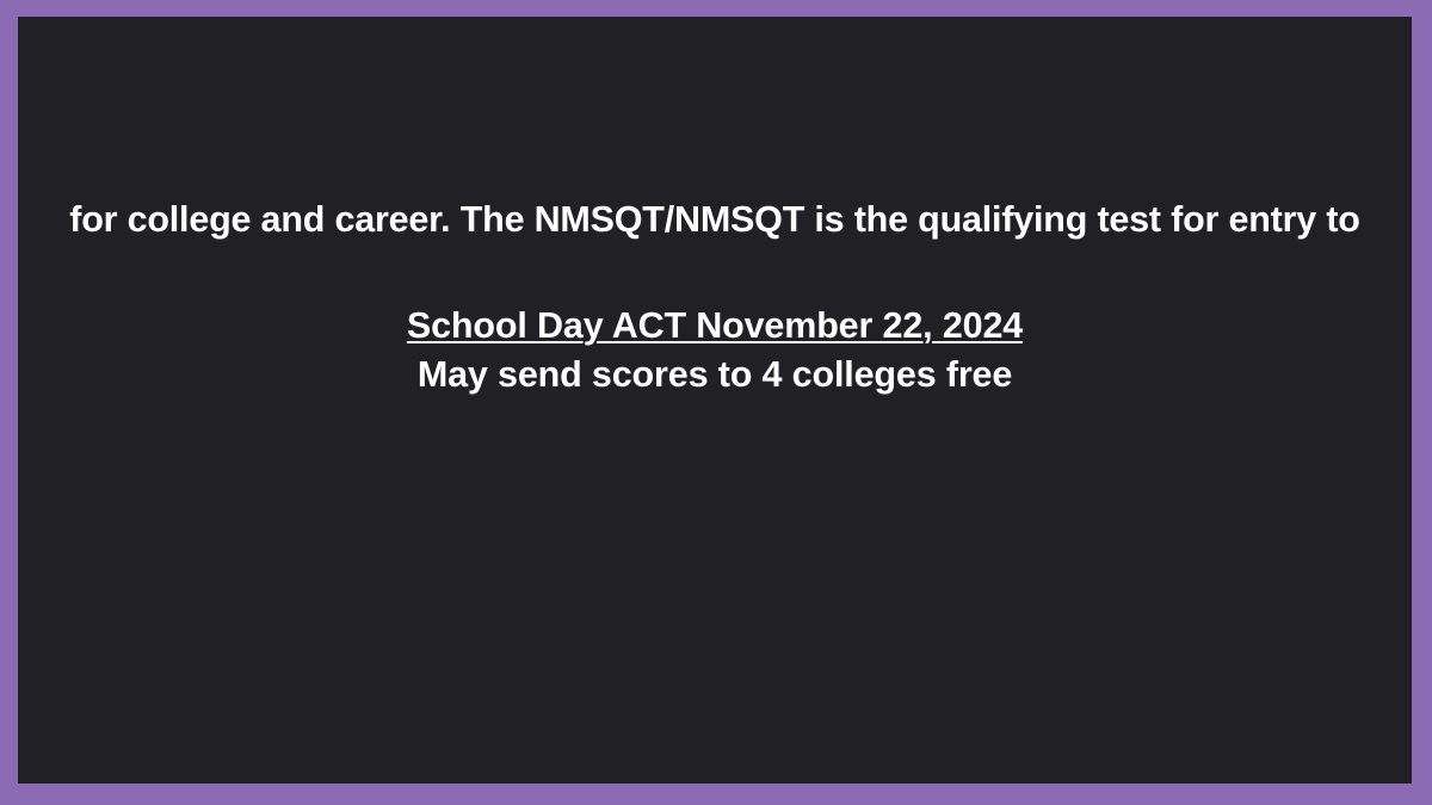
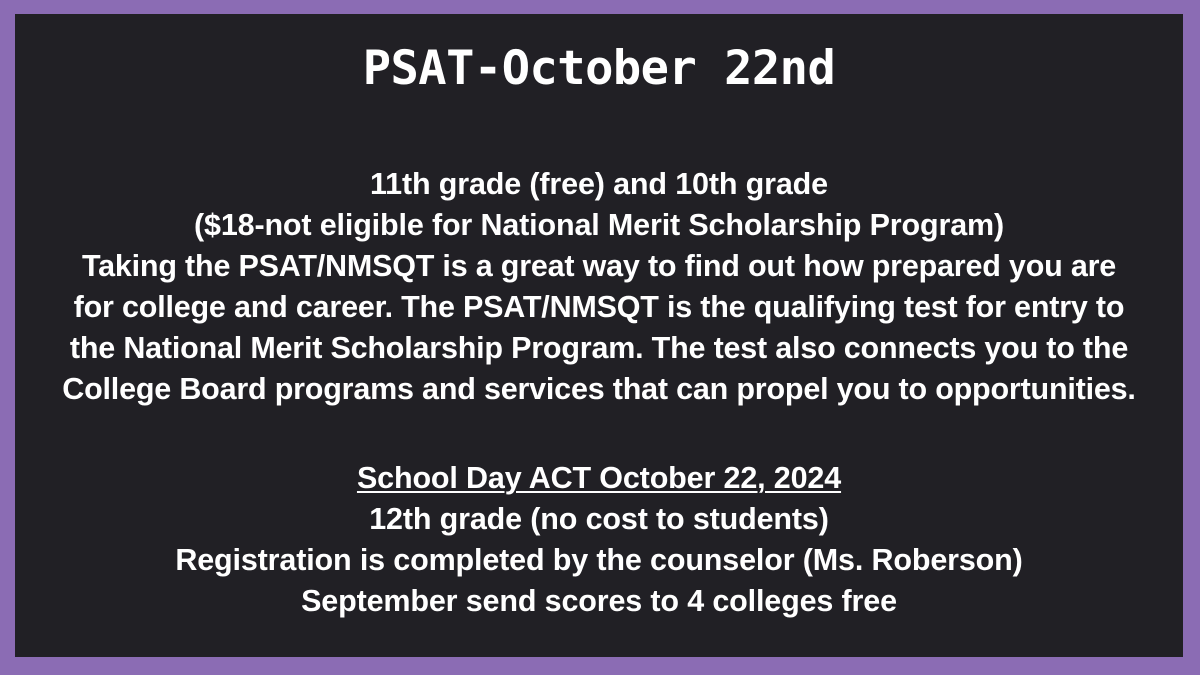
+ PSAT-October 22nd
+ 11th grade (free) and 10th grade
+ ($18-not eligible for National Merit Scholarship Program)
+ Taking the PSAT/NMSQT is a great way to find out how prepared you are
- for college and career. The NMSQT/NMSQT is the qualifying test for entry to
+ for college and career. The PSAT/NMSQT is the qualifying test for entry to
+ the National Merit Scholarship Program. The test also connects you to the
+ College Board programs and services that can propel you to opportunities.
- School Day ACT November 22, 2024
+ School Day ACT October 22, 2024
+ 12th grade (no cost to students)
+ Registration is completed by the counselor (Ms. Roberson)
- May send scores to 4 colleges free
+ September send scores to 4 colleges free
